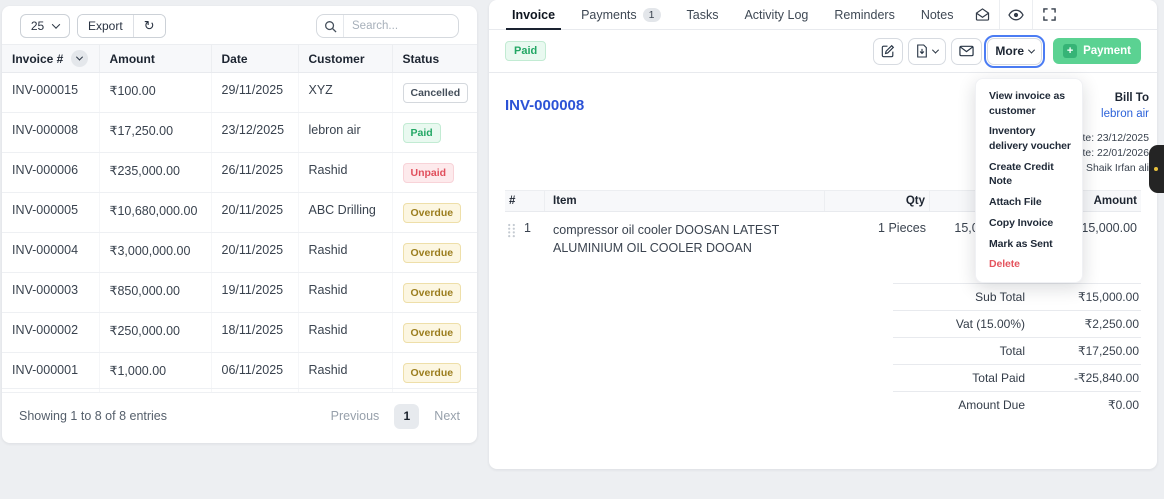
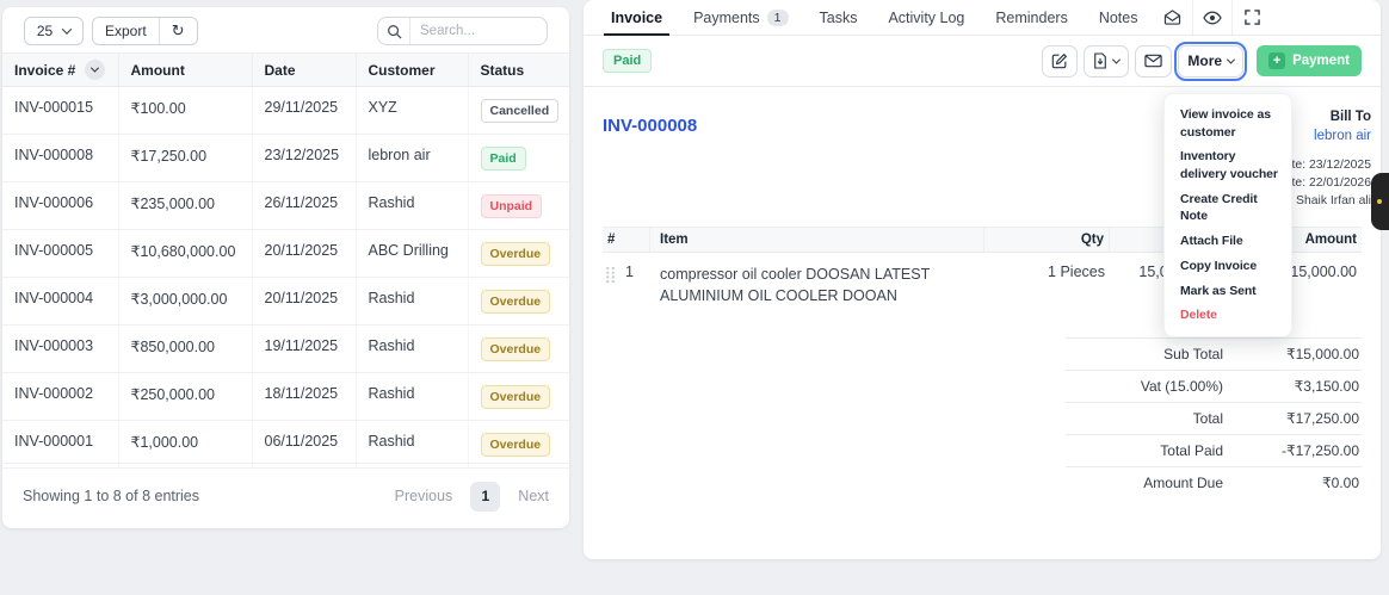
  25
  Export
  ↻
  Search...
  Invoice #	Amount	Date	Customer	Status
  INV-000015	₹100.00	29/11/2025	XYZ	Cancelled
  INV-000008	₹17,250.00	23/12/2025	lebron air	Paid
  INV-000006	₹235,000.00	26/11/2025	Rashid	Unpaid
  INV-000005	₹10,680,000.00	20/11/2025	ABC Drilling	Overdue
  INV-000004	₹3,000,000.00	20/11/2025	Rashid	Overdue
  INV-000003	₹850,000.00	19/11/2025	Rashid	Overdue
  INV-000002	₹250,000.00	18/11/2025	Rashid	Overdue
  INV-000001	₹1,000.00	06/11/2025	Rashid	Overdue
  Showing 1 to 8 of 8 entries
  Previous
  1
  Next
  Invoice
  Payments
  1
  Tasks
  Activity Log
  Reminders
  Notes
  Paid
  More
  +
  Payment
  INV-000008
  Bill To
  lebron air
  te: 23/12/2025
  te: 22/01/2026
  Shaik Irfan ali
  #
  Item
  Qty
  Amount
  1
  compressor oil cooler DOOSAN LATEST ALUMINIUM OIL COOLER DOOAN
  1 Pieces
  15,000.00
  Sub Total
  ₹15,000.00
  Vat (15.00%)
- ₹2,250.00
+ ₹3,150.00
  Total
  ₹17,250.00
  Total Paid
- -₹25,840.00
+ -₹17,250.00
  Amount Due
  ₹0.00
  View invoice as customer
  Inventory delivery voucher
  Create Credit Note
  Attach File
  Copy Invoice
  Mark as Sent
  Delete
